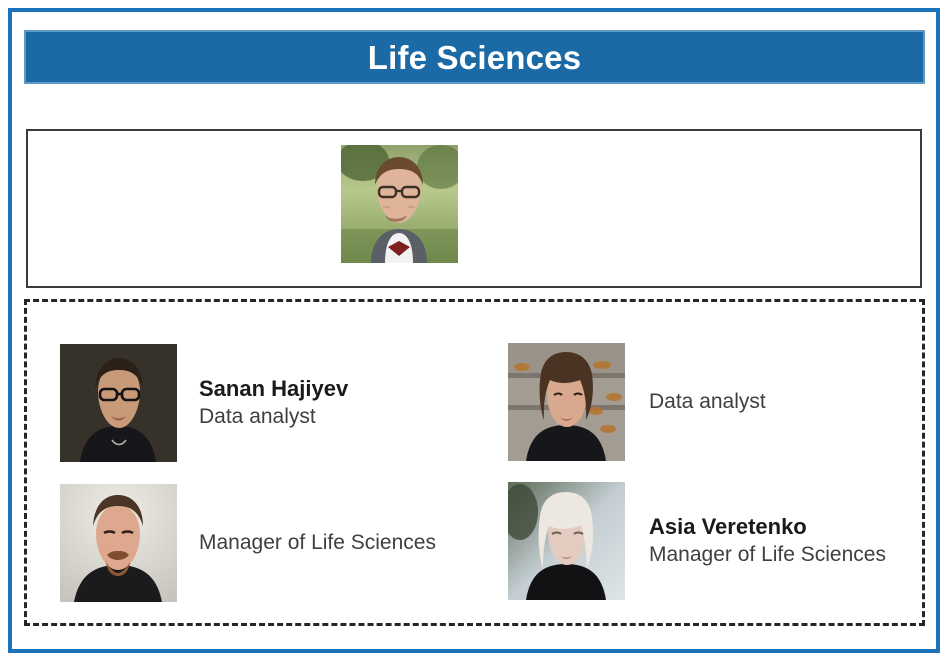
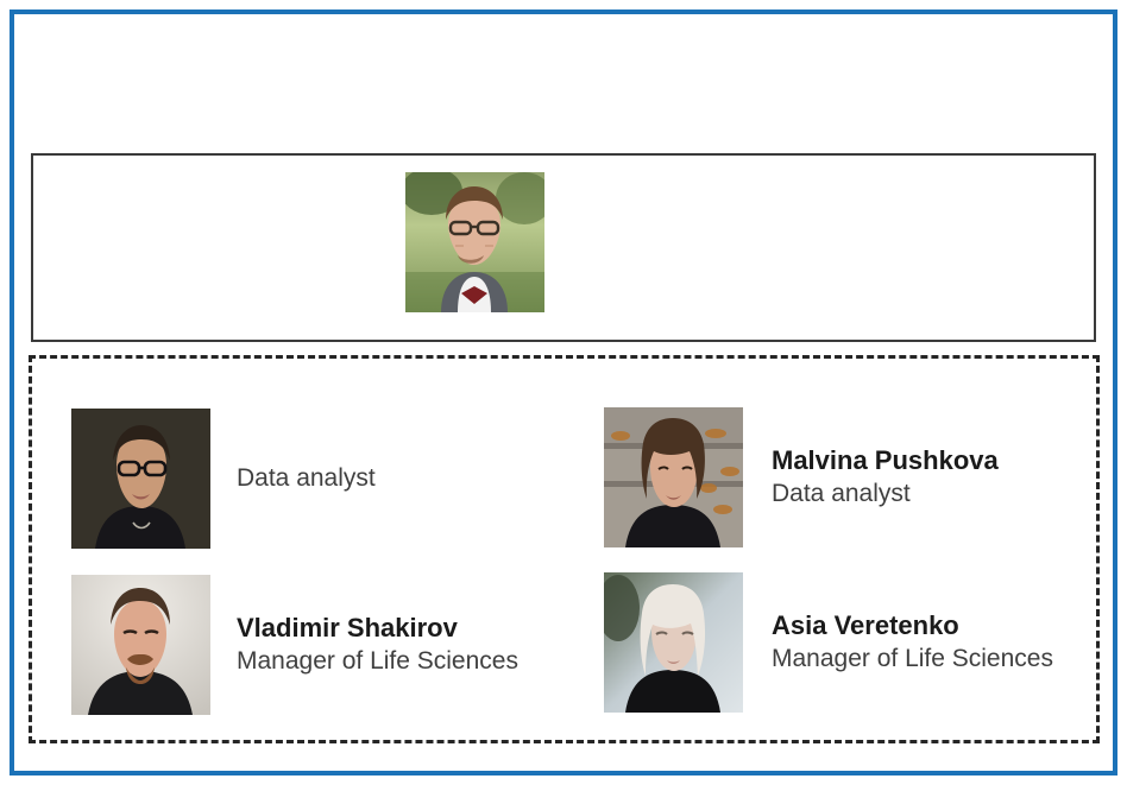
- Life Sciences
- Sanan Hajiyev
  Data analyst
+ Malvina Pushkova
  Data analyst
+ Vladimir Shakirov
  Manager of Life Sciences
  Asia Veretenko
  Manager of Life Sciences
